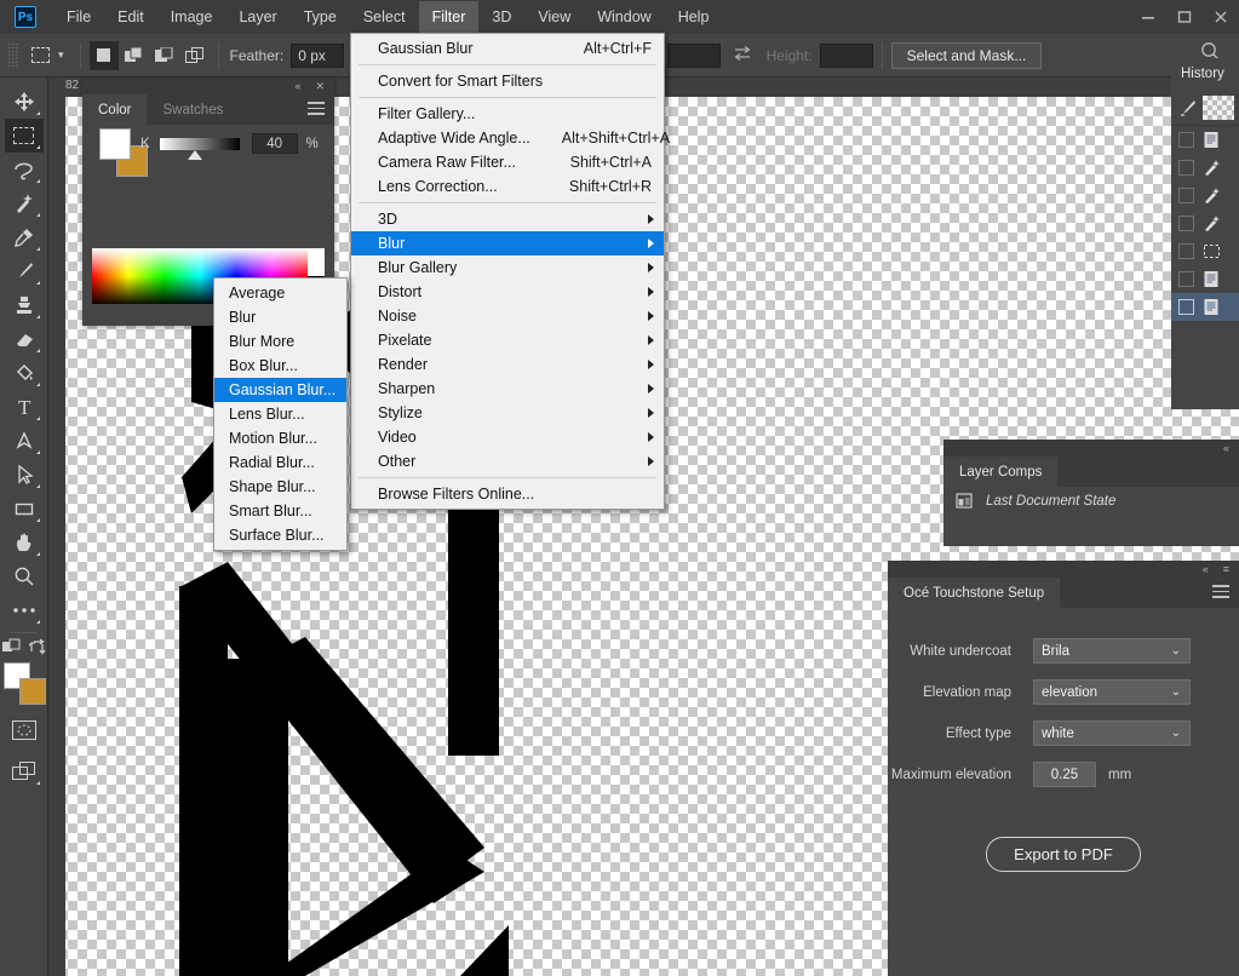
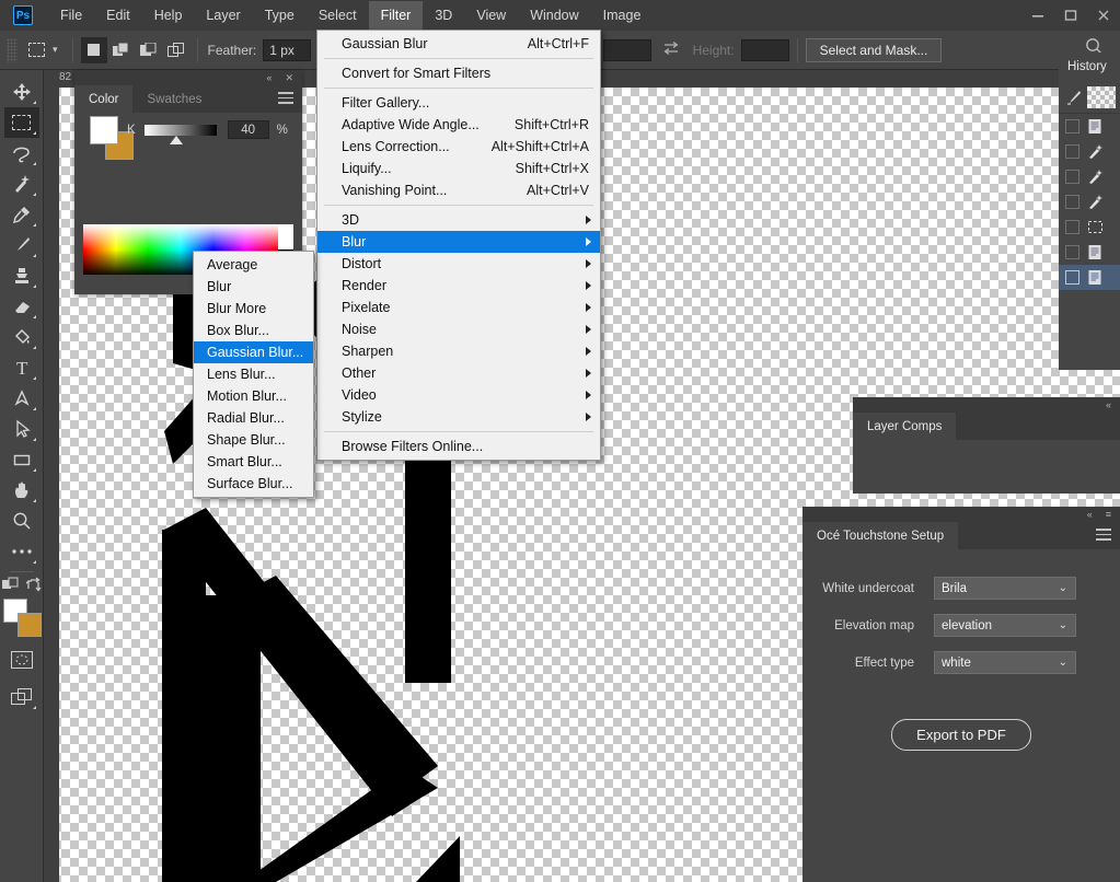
  82
  Ps
  File
  Edit
- Image
+ Help
  Layer
  Type
  Select
  Filter
  3D
  View
  Window
- Help
+ Image
  ▾
  Feather:
- 0 px
+ 1 px
  Height:
  Select and Mask...
  T
  «
  ✕
  Color
  Swatches
  K
  40
  %
  Gaussian Blur
  Alt+Ctrl+F
  Convert for Smart Filters
  Filter Gallery...
  Adaptive Wide Angle...
- Alt+Shift+Ctrl+A
+ Shift+Ctrl+R
- Camera Raw Filter...
- Shift+Ctrl+A
  Lens Correction...
- Shift+Ctrl+R
+ Alt+Shift+Ctrl+A
+ Liquify...
+ Shift+Ctrl+X
+ Vanishing Point...
+ Alt+Ctrl+V
  3D
  Blur
- Blur Gallery
  Distort
- Noise
+ Render
  Pixelate
- Render
+ Noise
  Sharpen
- Stylize
+ Other
  Video
- Other
+ Stylize
  Browse Filters Online...
  Average
  Blur
  Blur More
  Box Blur...
  Gaussian Blur...
  Lens Blur...
  Motion Blur...
  Radial Blur...
  Shape Blur...
  Smart Blur...
  Surface Blur...
  History
  «
  Layer Comps
- Last Document State
  «
  ≡
  Océ Touchstone Setup
  White undercoat
  Brila
  ⌄
  Elevation map
  elevation
  ⌄
  Effect type
  white
  ⌄
- Maximum elevation
- 0.25
- mm
  Export to PDF
